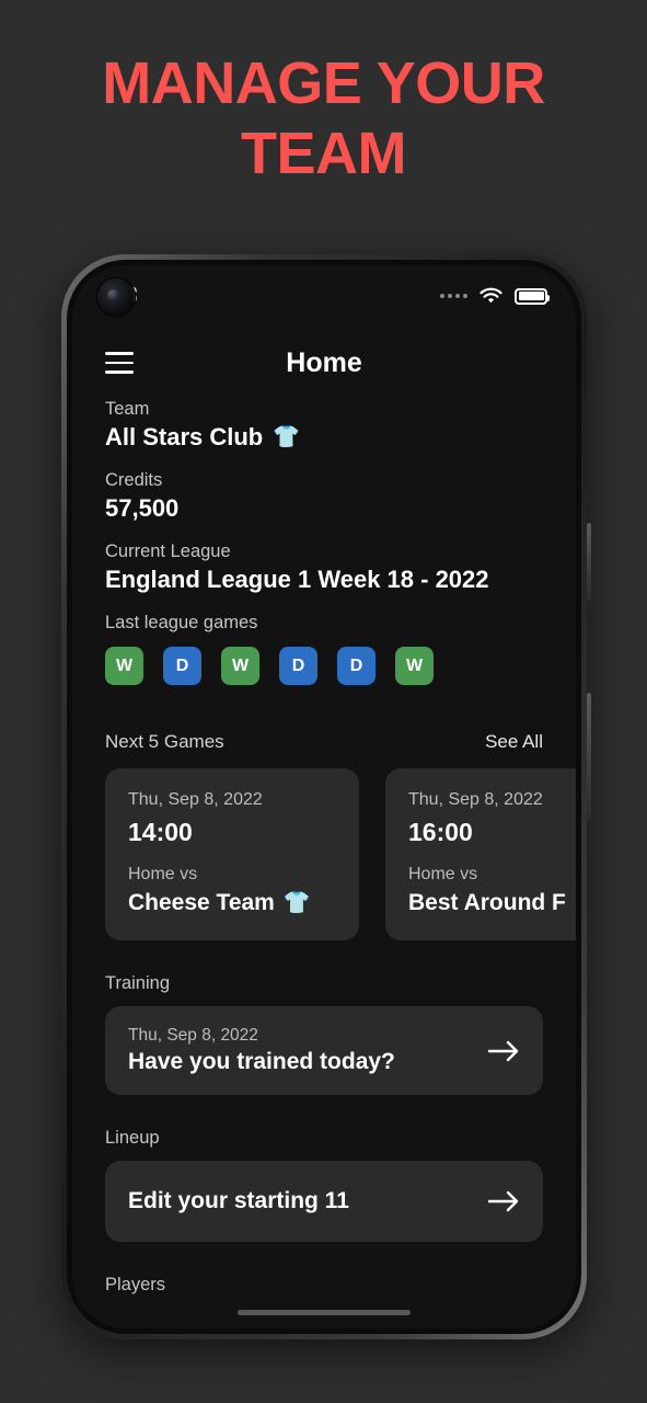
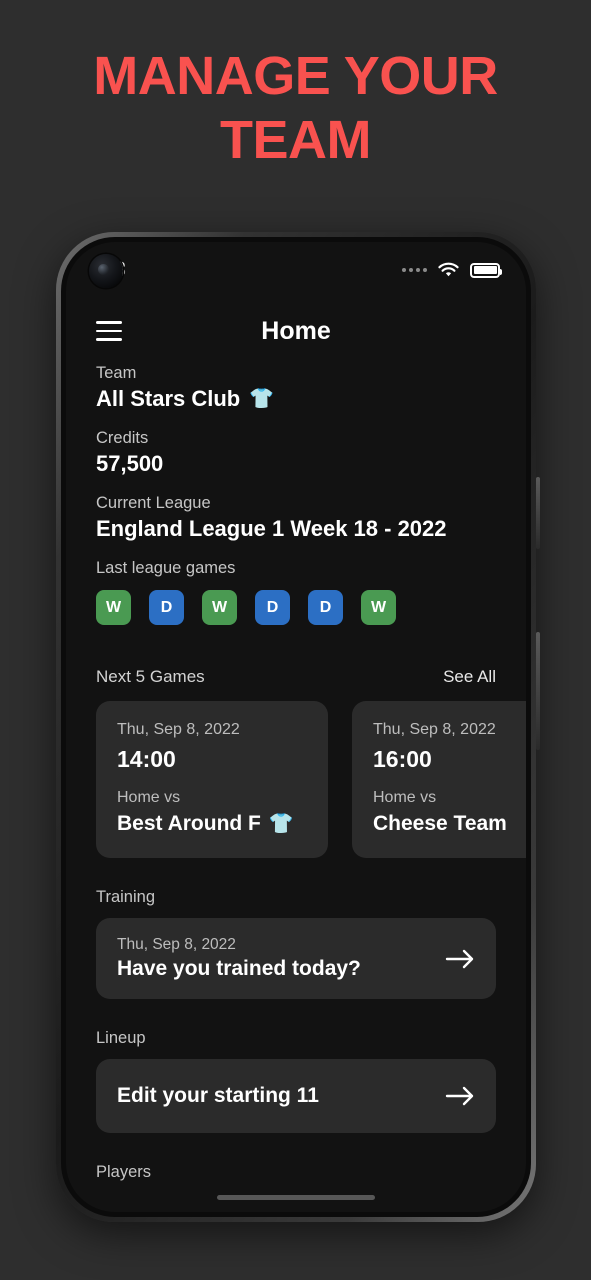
  MANAGE YOUR
  TEAM
  Home
  Team
  All Stars Club
  👕
  Credits
  57,500
  Current League
  England League 1 Week 18 - 2022
  Last league games
  W
  D
  W
  D
  D
  W
  Next 5 Games
  See All
  Thu, Sep 8, 2022
  14:00
  Home vs
- Cheese Team
+ Best Around F
  👕
  Thu, Sep 8, 2022
  16:00
  Home vs
- Best Around F
+ Cheese Team
  Training
  Thu, Sep 8, 2022
  Have you trained today?
  Lineup
  Edit your starting 11
  Players
